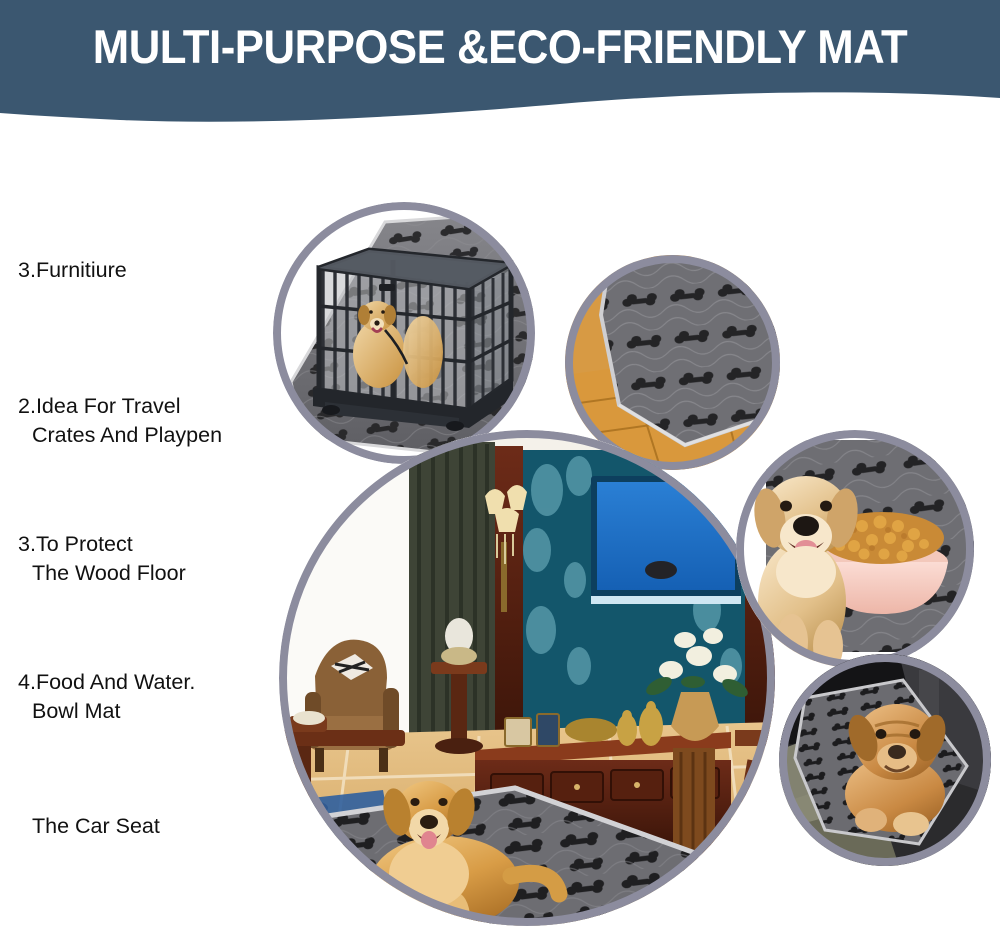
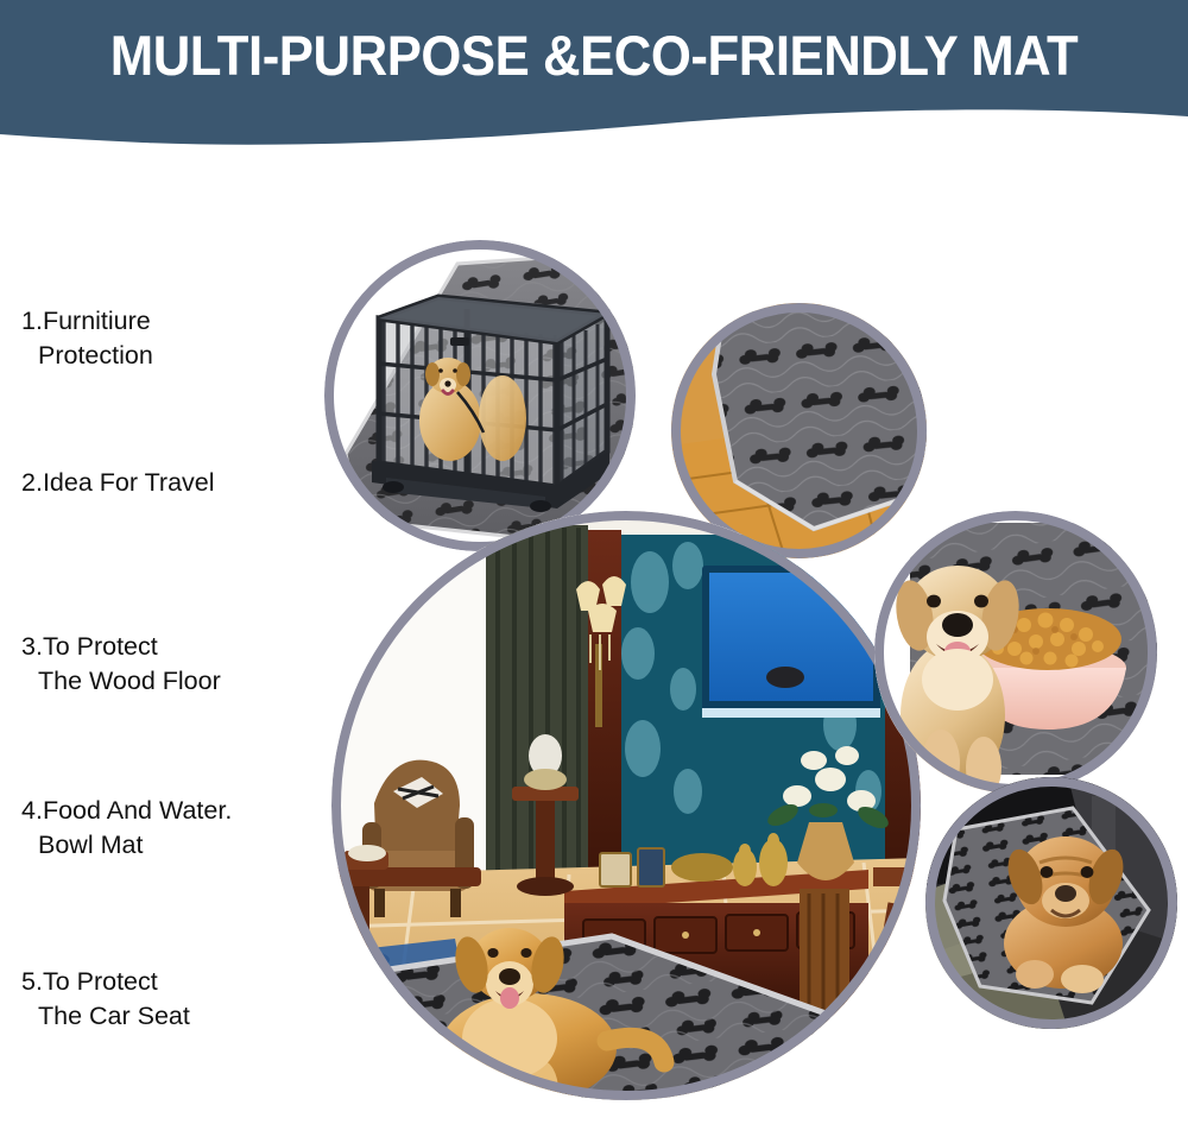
  MULTI-PURPOSE &ECO-FRIENDLY MAT
- 3.Furnitiure
+ 1.Furnitiure
+ Protection
  2.Idea For Travel
- Crates And Playpen
  3.To Protect
  The Wood Floor
  4.Food And Water.
  Bowl Mat
+ 5.To Protect
  The Car Seat
